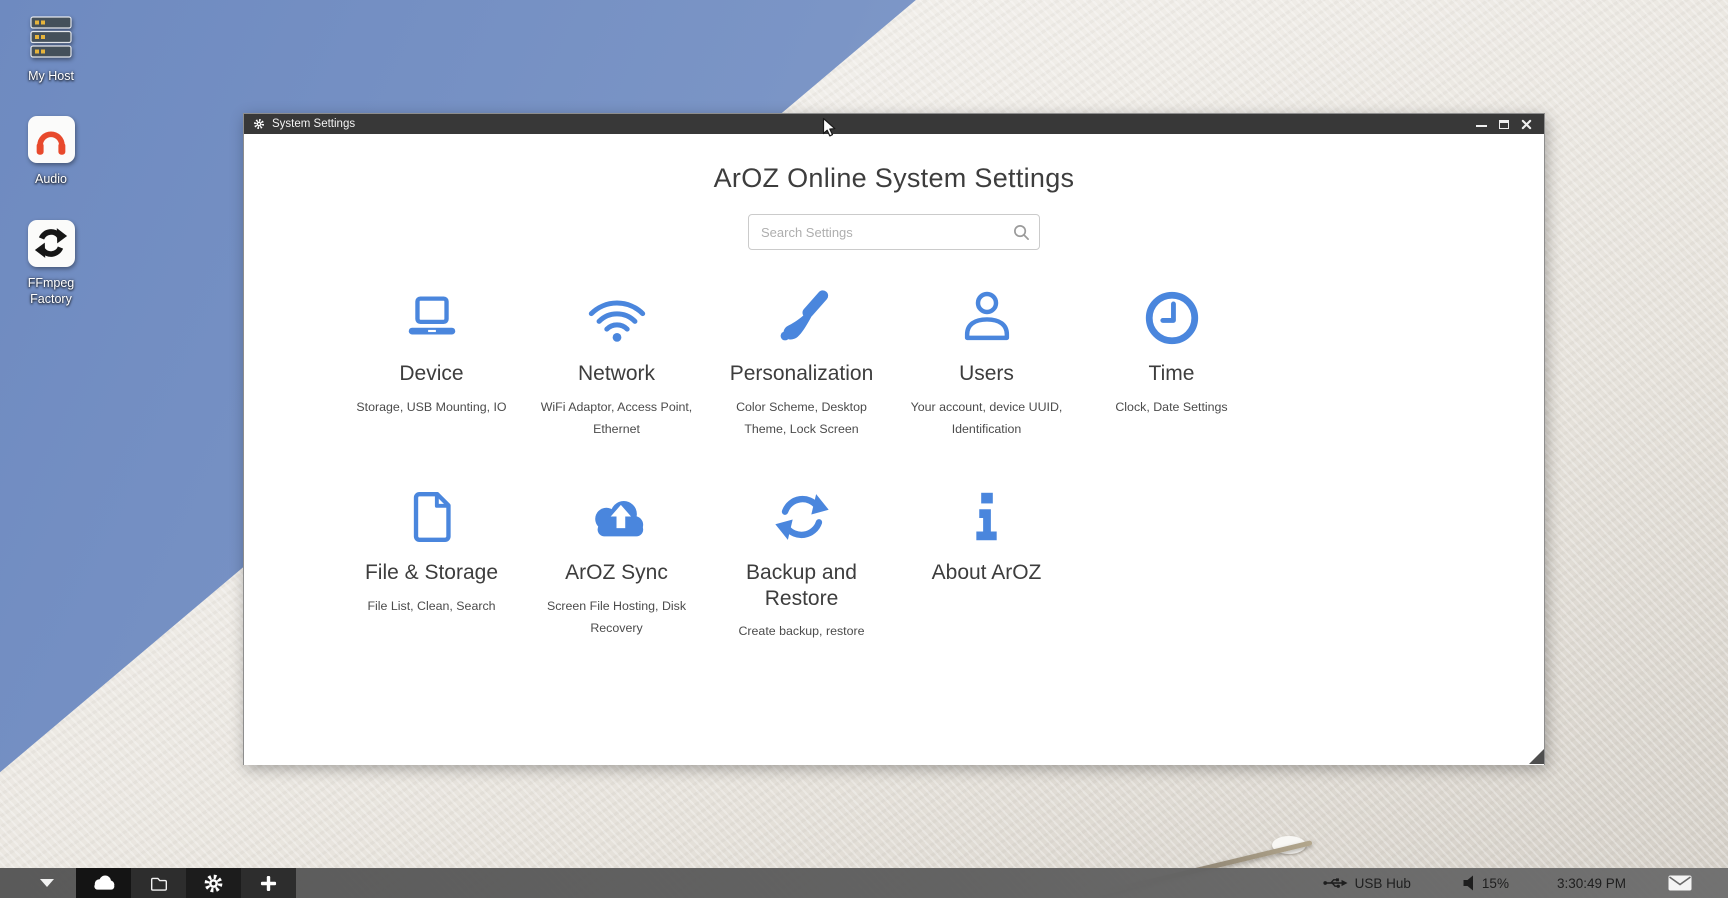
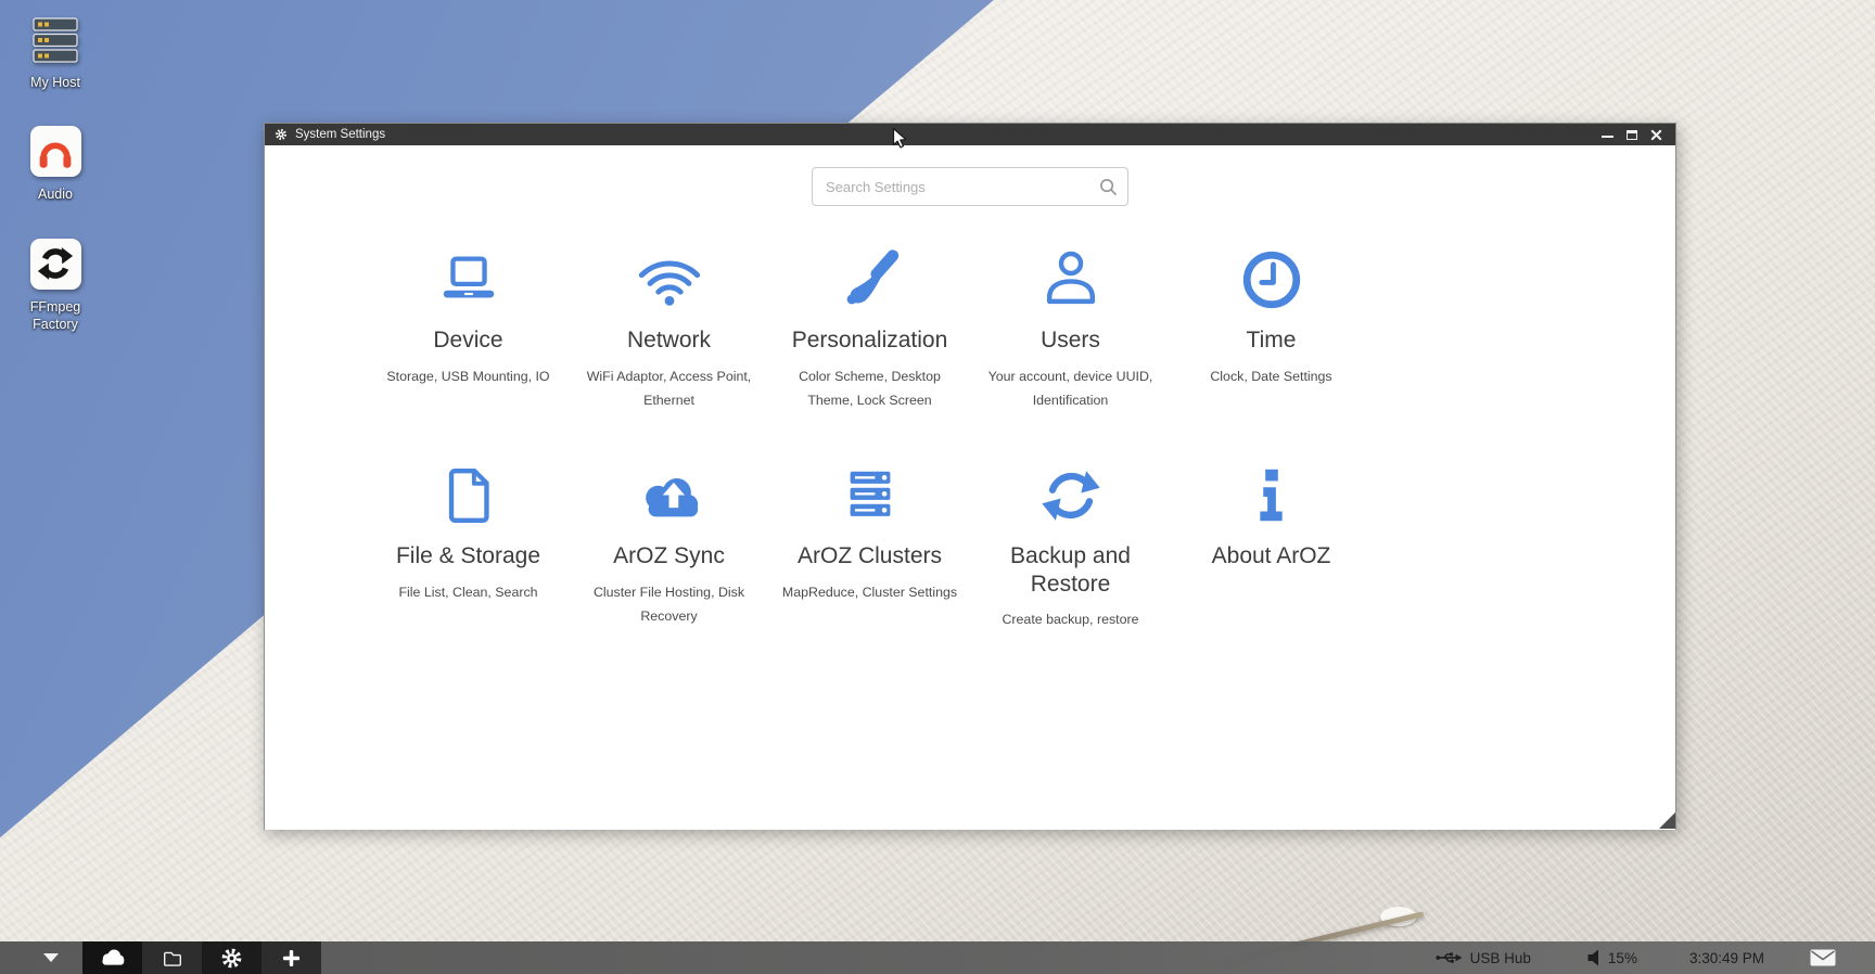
  My Host
  Audio
  FFmpeg Factory
  System Settings
- ArOZ Online System Settings
  Search Settings
  Device
  Storage, USB Mounting, IO
  Network
  WiFi Adaptor, Access Point, Ethernet
  Personalization
  Color Scheme, Desktop Theme, Lock Screen
  Users
  Your account, device UUID, Identification
  Time
  Clock, Date Settings
  File & Storage
  File List, Clean, Search
  ArOZ Sync
- Screen File Hosting, Disk Recovery
+ Cluster File Hosting, Disk Recovery
+ ArOZ Clusters
+ MapReduce, Cluster Settings
  Backup and Restore
  Create backup, restore
  About ArOZ
  USB Hub
  15%
  3:30:49 PM
